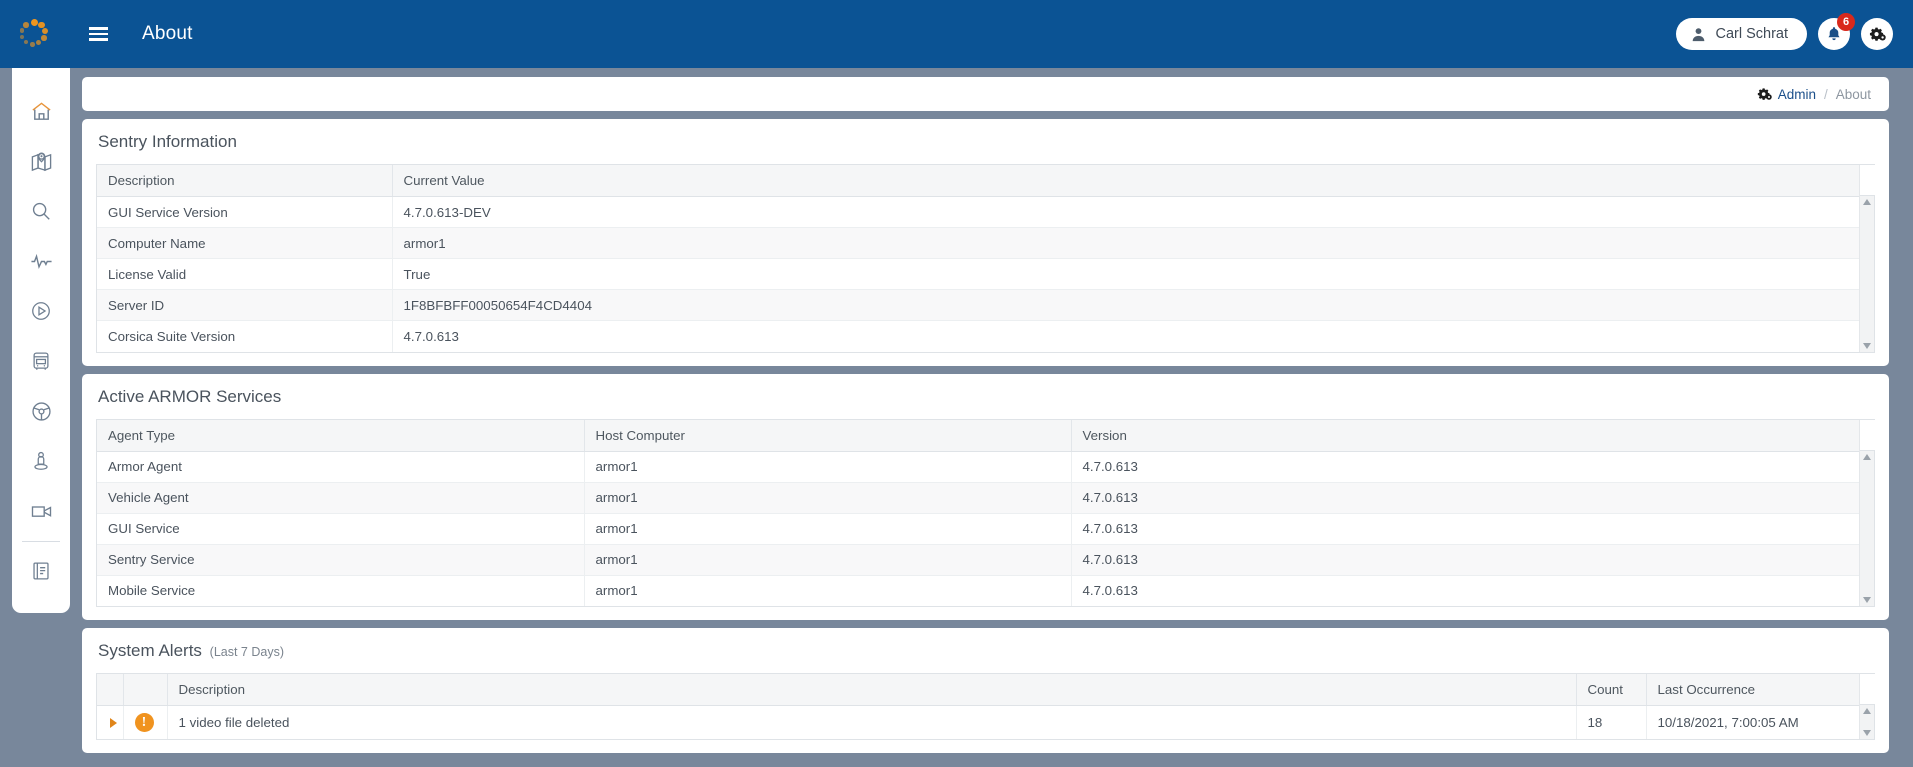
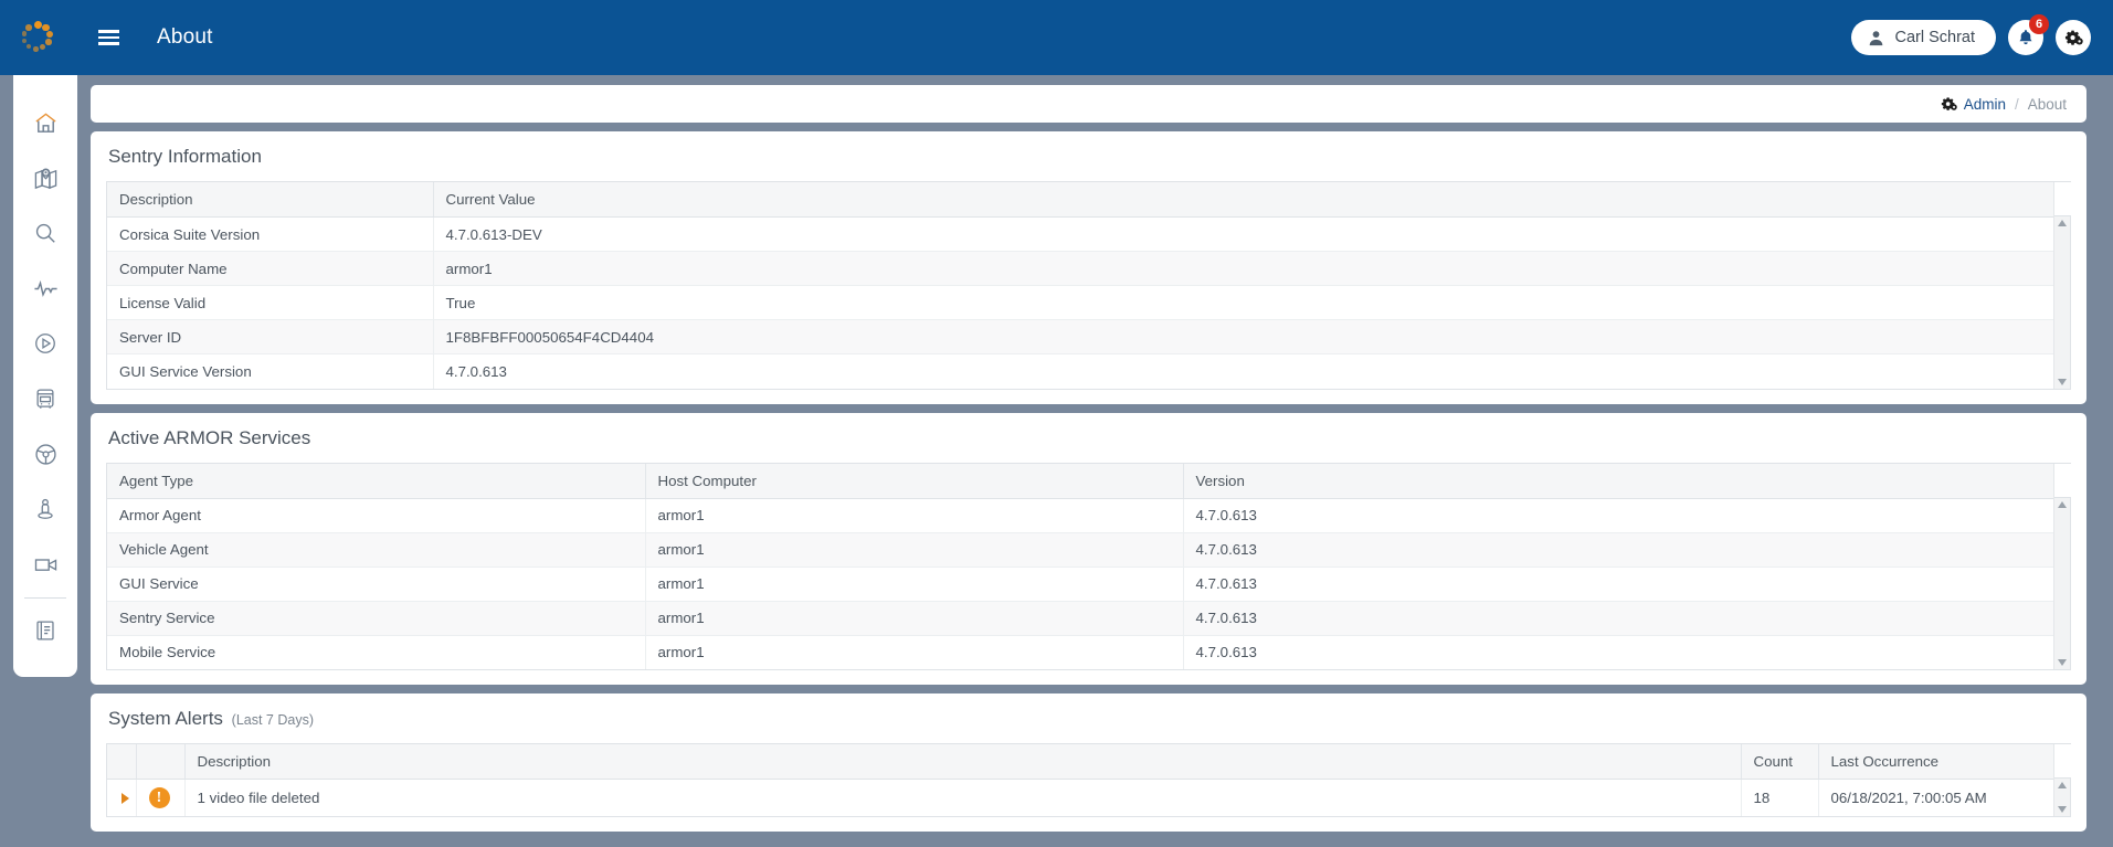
  About
  Carl Schrat
  6
  Admin
  /
  About
  Sentry Information
  Description	Current Value
- GUI Service Version	4.7.0.613-DEV
+ Corsica Suite Version	4.7.0.613-DEV
  Computer Name	armor1
  License Valid	True
  Server ID	1F8BFBFF00050654F4CD4404
- Corsica Suite Version	4.7.0.613
+ GUI Service Version	4.7.0.613
  Active ARMOR Services
  Agent Type	Host Computer	Version
  Armor Agent	armor1	4.7.0.613
  Vehicle Agent	armor1	4.7.0.613
  GUI Service	armor1	4.7.0.613
  Sentry Service	armor1	4.7.0.613
  Mobile Service	armor1	4.7.0.613
  System Alerts (Last 7 Days)
  		Description	Count	Last Occurrence
- 	!	1 video file deleted	18	10/18/2021, 7:00:05 AM
+ 	!	1 video file deleted	18	06/18/2021, 7:00:05 AM
